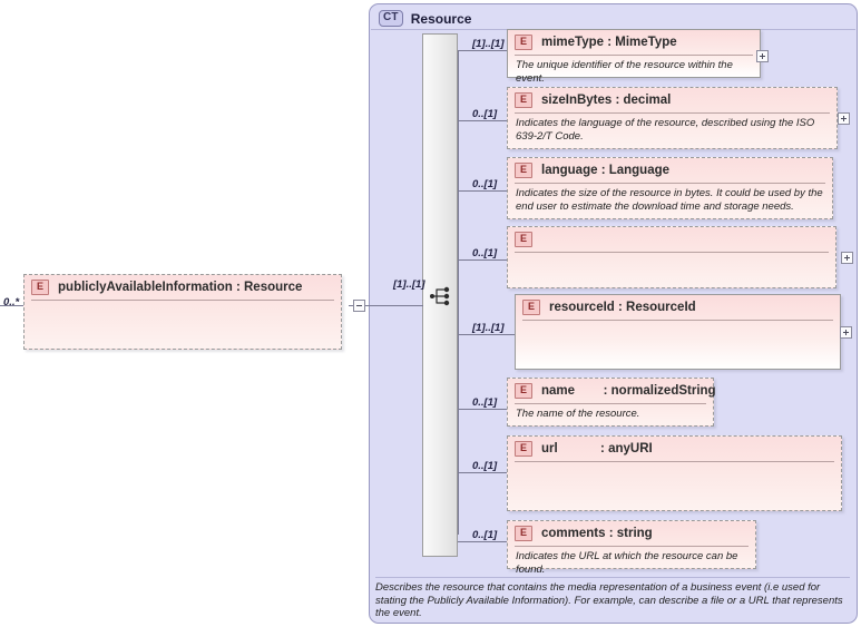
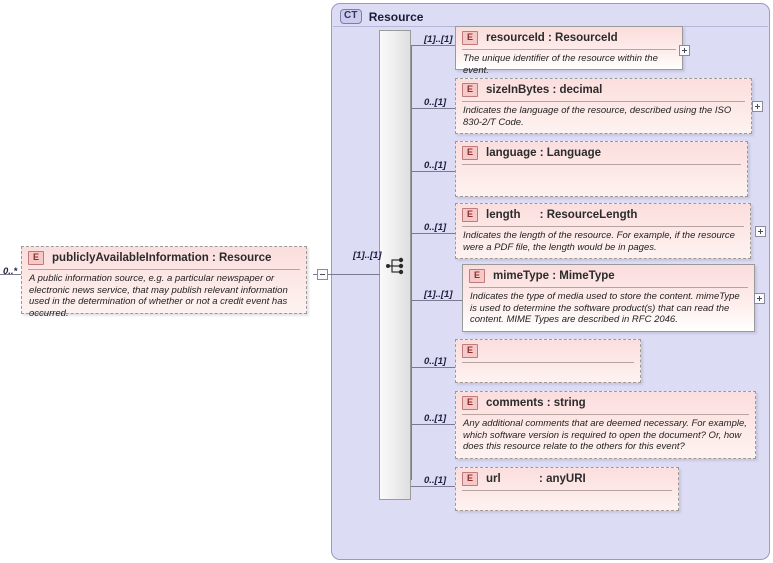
  CT
  Resource
  [1]..[1]
  0..[1]
  0..[1]
  0..[1]
  [1]..[1]
  0..[1]
  0..[1]
  0..[1]
  [1]..[1]
  0..*
  E
  publiclyAvailableInformation : Resource
+ A public information source, e.g. a particular newspaper or electronic news service, that may publish relevant information used in the determination of whether or not a credit event has occurred.
  E
- mimeType : MimeType
+ resourceId : ResourceId
  The unique identifier of the resource within the event.
  E
  sizeInBytes : decimal
- Indicates the language of the resource, described using the ISO 639-2/T Code.
+ Indicates the language of the resource, described using the ISO 830-2/T Code.
  E
  language : Language
- Indicates the size of the resource in bytes. It could be used by the end user to estimate the download time and storage needs.
  E
+ length : ResourceLength
+ Indicates the length of the resource. For example, if the resource were a PDF file, the length would be in pages.
  E
- resourceId : ResourceId
+ mimeType : MimeType
+ Indicates the type of media used to store the content. mimeType is used to determine the software product(s) that can read the content. MIME Types are described in RFC 2046.
  E
- name : normalizedString
- The name of the resource.
  E
- url : anyURI
+ comments : string
+ Any additional comments that are deemed necessary. For example, which software version is required to open the document? Or, how does this resource relate to the others for this event?
  E
- comments : string
+ url : anyURI
- Indicates the URL at which the resource can be found.
- Describes the resource that contains the media representation of a business event (i.e used for stating the Publicly Available Information). For example, can describe a file or a URL that represents the event.
